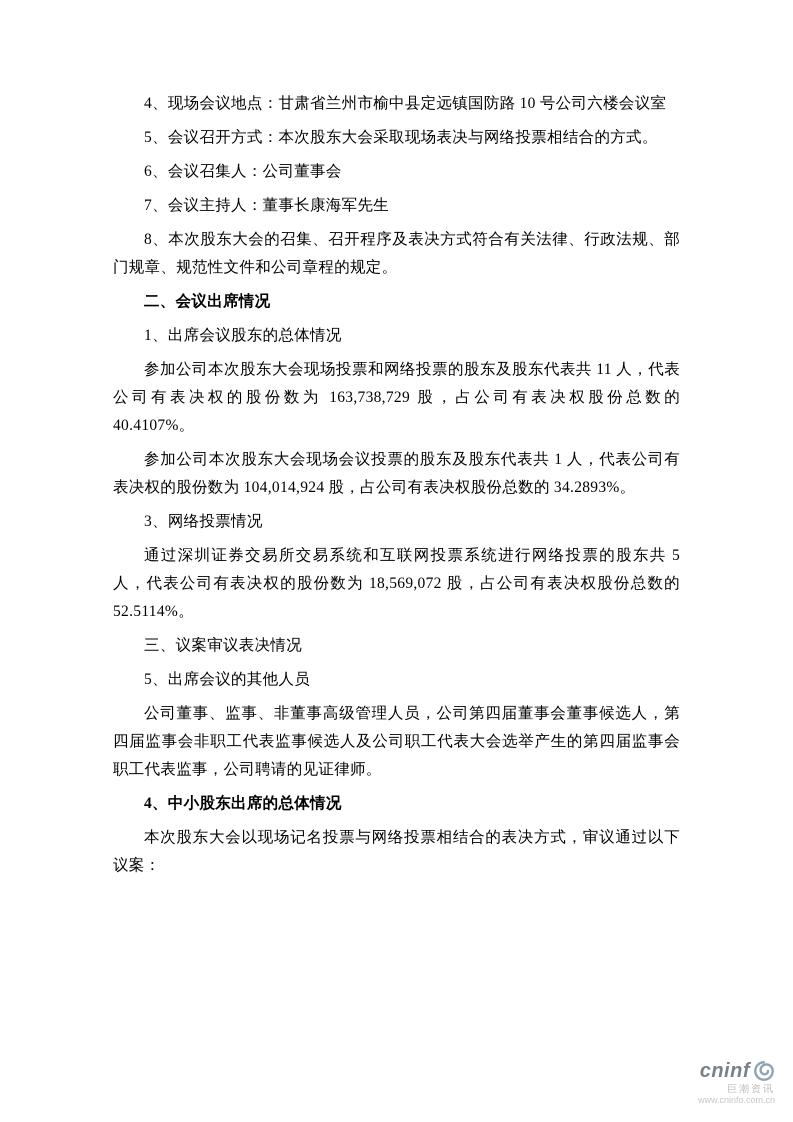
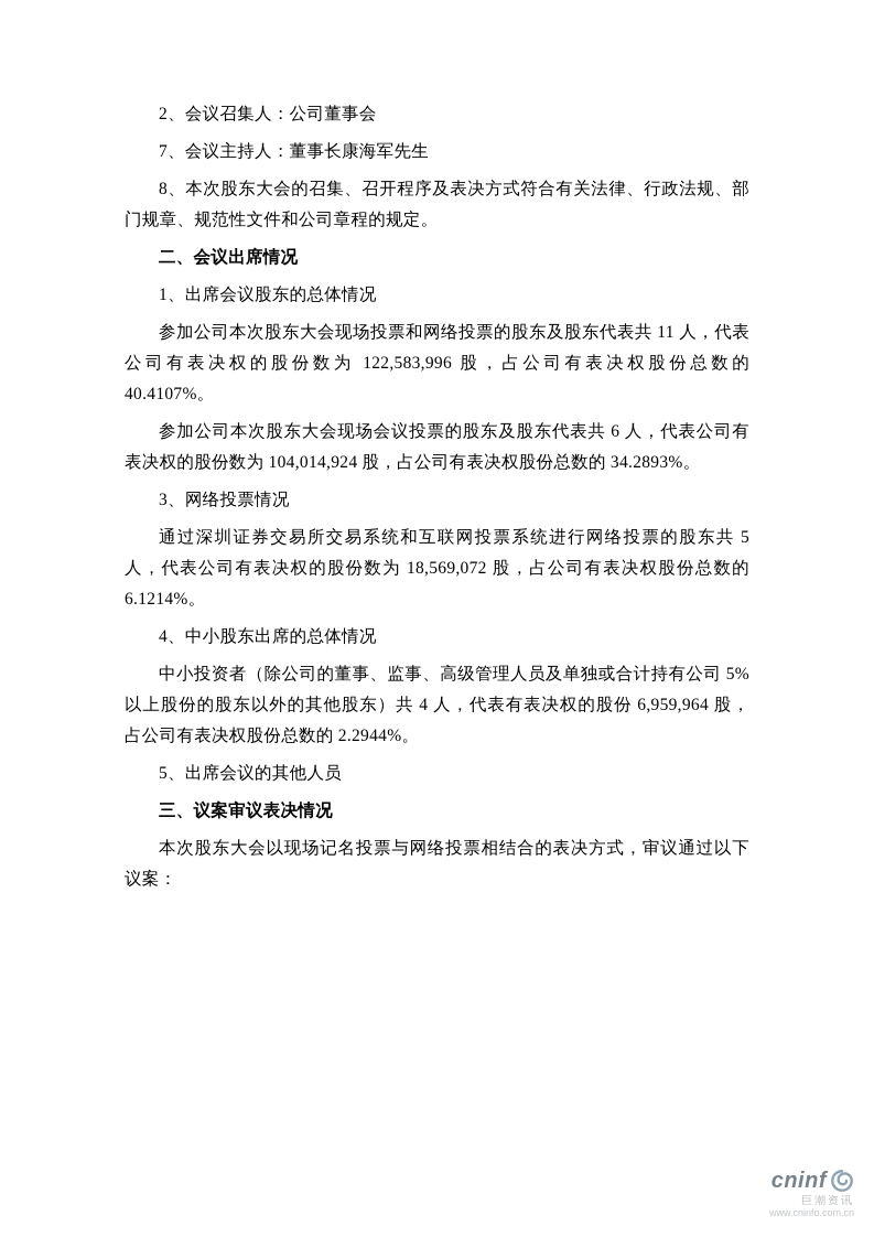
- 4、现场会议地点：甘肃省兰州市榆中县定远镇国防路 10 号公司六楼会议室
- 5、会议召开方式：本次股东大会采取现场表决与网络投票相结合的方式。
- 6、会议召集人：公司董事会
+ 2、会议召集人：公司董事会
  7、会议主持人：董事长康海军先生
  8、本次股东大会的召集、召开程序及表决方式符合有关法律、行政法规、部门规章、规范性文件和公司章程的规定。
  二、会议出席情况
  1、出席会议股东的总体情况
- 参加公司本次股东大会现场投票和网络投票的股东及股东代表共 11 人，代表公司有表决权的股份数为 163,738,729 股，占公司有表决权股份总数的 40.4107%。
+ 参加公司本次股东大会现场投票和网络投票的股东及股东代表共 11 人，代表公司有表决权的股份数为 122,583,996 股，占公司有表决权股份总数的 40.4107%。
- 参加公司本次股东大会现场会议投票的股东及股东代表共 1 人，代表公司有表决权的股份数为 104,014,924 股，占公司有表决权股份总数的 34.2893%。
+ 参加公司本次股东大会现场会议投票的股东及股东代表共 6 人，代表公司有表决权的股份数为 104,014,924 股，占公司有表决权股份总数的 34.2893%。
  3、网络投票情况
- 通过深圳证券交易所交易系统和互联网投票系统进行网络投票的股东共 5 人，代表公司有表决权的股份数为 18,569,072 股，占公司有表决权股份总数的 52.5114%。
+ 通过深圳证券交易所交易系统和互联网投票系统进行网络投票的股东共 5 人，代表公司有表决权的股份数为 18,569,072 股，占公司有表决权股份总数的 6.1214%。
- 三、议案审议表决情况
+ 4、中小股东出席的总体情况
+ 中小投资者（除公司的董事、监事、高级管理人员及单独或合计持有公司 5% 以上股份的股东以外的其他股东）共 4 人，代表有表决权的股份 6,959,964 股， 占公司有表决权股份总数的 2.2944%。
  5、出席会议的其他人员
- 公司董事、监事、非董事高级管理人员，公司第四届董事会董事候选人，第四届监事会非职工代表监事候选人及公司职工代表大会选举产生的第四届监事会职工代表监事，公司聘请的见证律师。
- 4、中小股东出席的总体情况
+ 三、议案审议表决情况
  本次股东大会以现场记名投票与网络投票相结合的表决方式，审议通过以下议案：
  cninf
  巨潮资讯
  www.cninfo.com.cn
